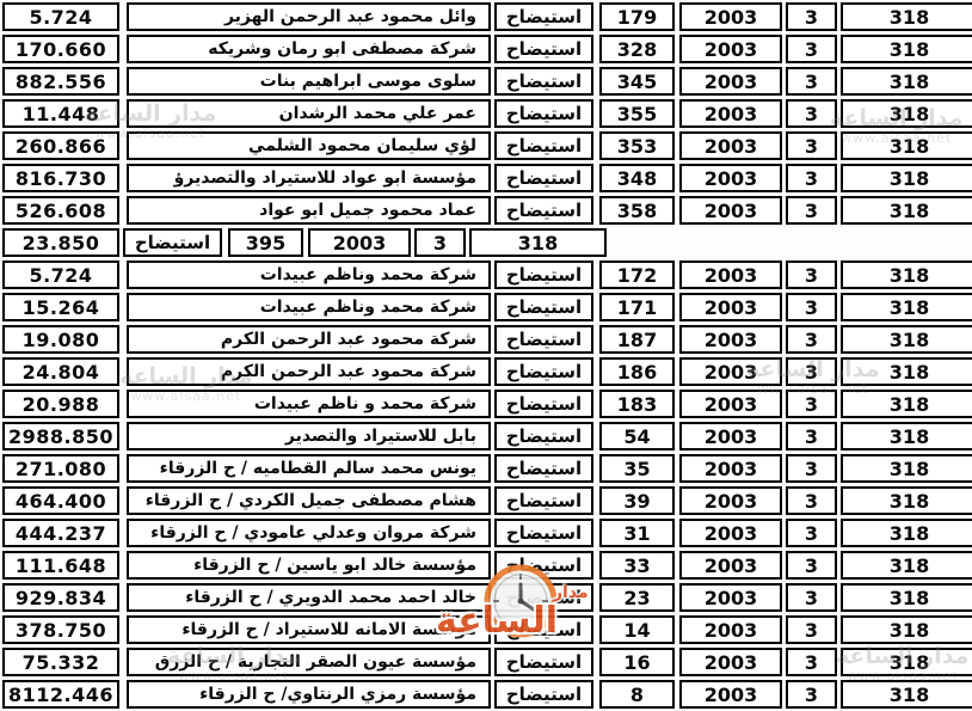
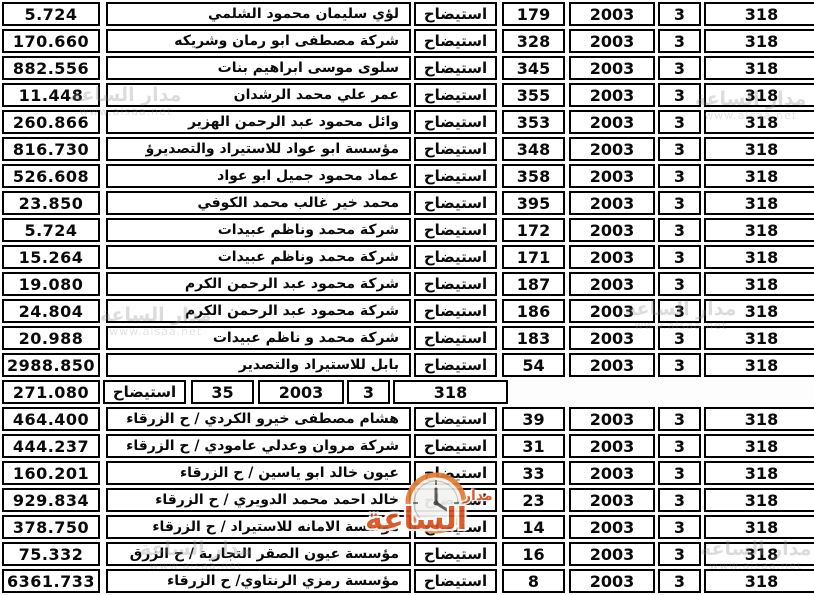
  5.724
- وائل محمود عبد الرحمن الهزير
+ لؤي سليمان محمود الشلمي
  استيضاح
  179
  2003
  3
  318
  170.660
  شركة مصطفى ابو رمان وشريكه
  استيضاح
  328
  2003
  3
  318
  882.556
  سلوى موسى ابراهيم بنات
  استيضاح
  345
  2003
  3
  318
  11.448
  عمر علي محمد الرشدان
  استيضاح
  355
  2003
  3
  318
  260.866
- لؤي سليمان محمود الشلمي
+ وائل محمود عبد الرحمن الهزير
  استيضاح
  353
  2003
  3
  318
  816.730
  مؤسسة ابو عواد للاستيراد والتصديرؤ
  استيضاح
  348
  2003
  3
  318
  526.608
  عماد محمود جميل ابو عواد
  استيضاح
  358
  2003
  3
  318
  23.850
+ محمد خير غالب محمد الكوفي
  استيضاح
  395
  2003
  3
  318
  5.724
  شركة محمد وناظم عبيدات
  استيضاح
  172
  2003
  3
  318
  15.264
  شركة محمد وناظم عبيدات
  استيضاح
  171
  2003
  3
  318
  19.080
  شركة محمود عبد الرحمن الكرم
  استيضاح
  187
  2003
  3
  318
  24.804
  شركة محمود عبد الرحمن الكرم
  استيضاح
  186
  2003
  3
  318
  20.988
  شركة محمد و ناظم عبيدات
  استيضاح
  183
  2003
  3
  318
  2988.850
  بابل للاستيراد والتصدير
  استيضاح
  54
  2003
  3
  318
  271.080
- يونس محمد سالم القطاميه / ح الزرقاء
  استيضاح
  35
  2003
  3
  318
  464.400
- هشام مصطفى جميل الكردي / ح الزرقاء
+ هشام مصطفى خيرو الكردي / ح الزرقاء
  استيضاح
  39
  2003
  3
  318
  444.237
  شركة مروان وعدلي عامودي / ح الزرقاء
  استيضاح
  31
  2003
  3
  318
- 111.648
+ 160.201
- مؤسسة خالد ابو ياسين / ح الزرقاء
+ عيون خالد ابو ياسين / ح الزرقاء
  استيضح
  33
  2003
  3
  318
  929.834
  خالد احمد محمد الدويري / ح الزرقاء
  23
  2003
  3
  318
  378.750
  مؤسسة الامانه للاستيراد / ح الزرقاء
  14
  2003
  3
  318
  75.332
  مؤسسة عيون الصقر التجارية / ح الزرق
  استيضاح
  16
  2003
  3
  318
- 8112.446
+ 6361.733
  مؤسسة رمزي الرنتاوي/ ح الزرقاء
  استيضاح
  8
  2003
  3
  318
  مدار الساعة
  www.alsaa.net
  مدار الساعة
  www.alsaa.net
  مدار الساعة
  www.alsaa.net
  مدار الساعة
  www.alsaa.net
  مدار الساعة
  www.alsaa.net
  مدار الساعة
  www.alsaa.net
  مدار
  الساعة
